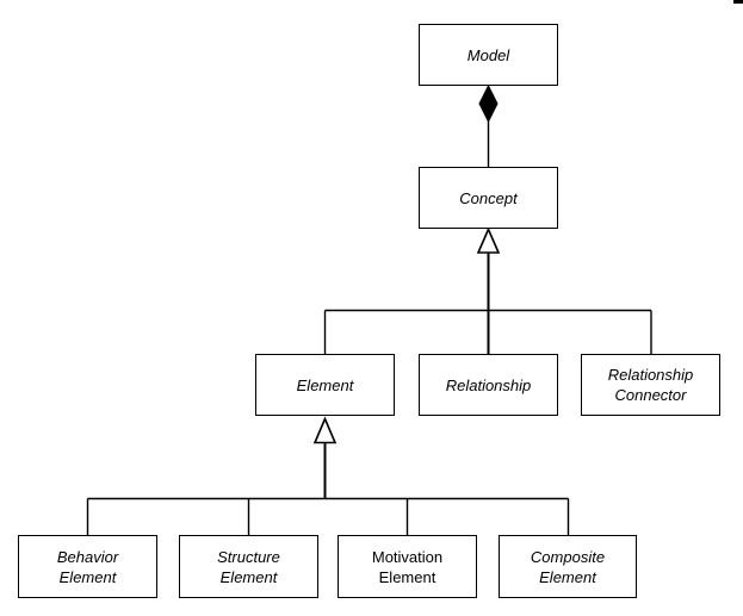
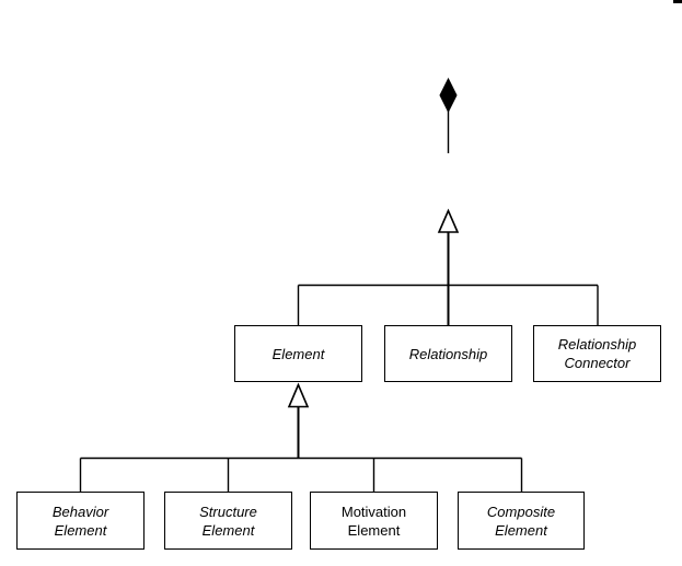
- Model
- Concept
  Element
  Relationship
  Relationship
  Connector
  Behavior
  Element
  Structure
  Element
  Motivation
  Element
  Composite
  Element
